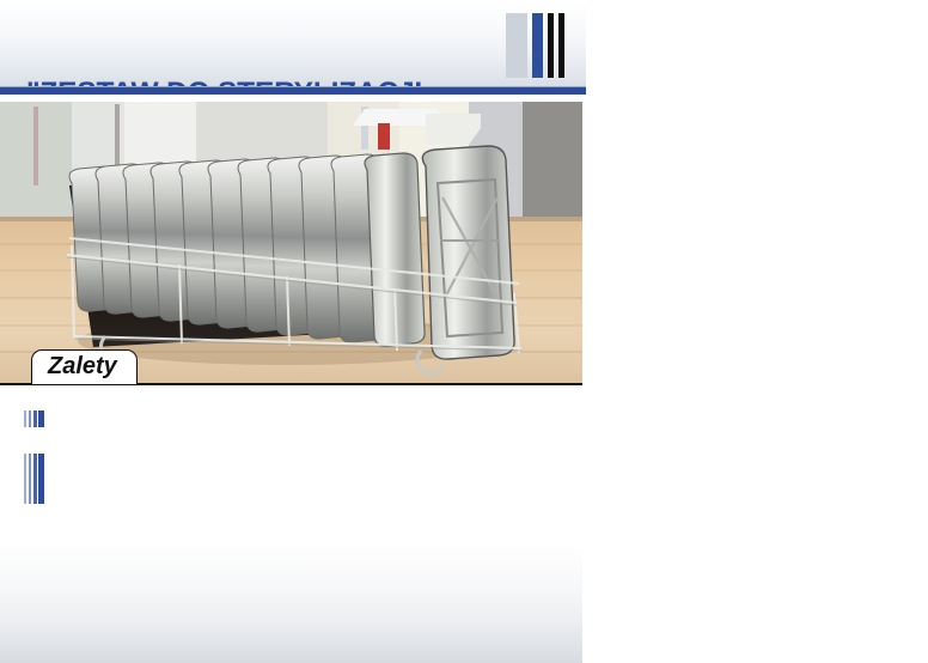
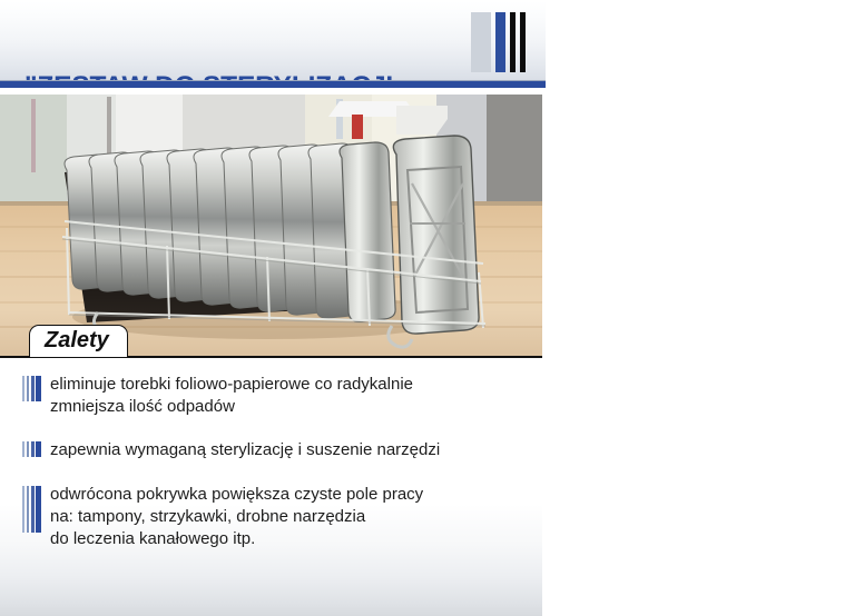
  Zalety
+ eliminuje torebki foliowo-papierowe co radykalnie
+ zmniejsza ilość odpadów
+ zapewnia wymaganą sterylizację i suszenie narzędzi
+ odwrócona pokrywka powiększa czyste pole pracy
+ na: tampony, strzykawki, drobne narzędzia
+ do leczenia kanałowego itp.
